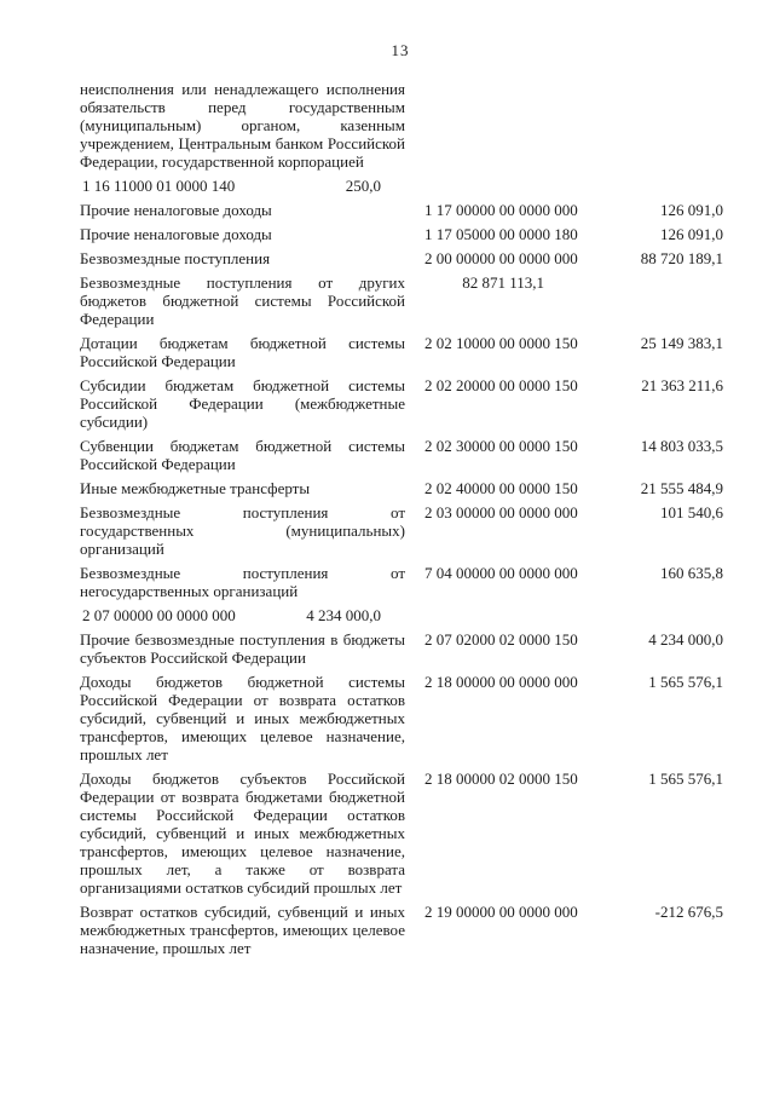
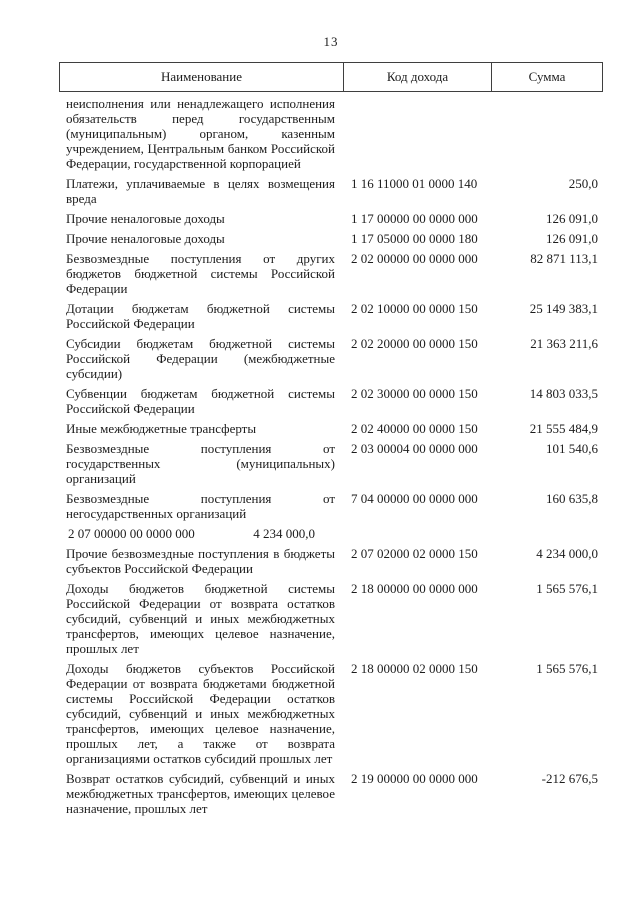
  13
+ Наименование
+ Код дохода
+ Сумма
  неисполнения или ненадлежащего исполнения обязательств перед государственным (муниципальным) органом, казенным учреждением, Центральным банком Российской Федерации, государственной корпорацией
+ Платежи, уплачиваемые в целях возмещения вреда
  1 16 11000 01 0000 140
  250,0
  Прочие неналоговые доходы
  1 17 00000 00 0000 000
  126 091,0
  Прочие неналоговые доходы
  1 17 05000 00 0000 180
  126 091,0
- Безвозмездные поступления
- 2 00 00000 00 0000 000
- 88 720 189,1
  Безвозмездные поступления от других бюджетов бюджетной системы Российской Федерации
+ 2 02 00000 00 0000 000
  82 871 113,1
  Дотации бюджетам бюджетной системы Российской Федерации
  2 02 10000 00 0000 150
  25 149 383,1
  Субсидии бюджетам бюджетной системы Российской Федерации (межбюджетные субсидии)
  2 02 20000 00 0000 150
  21 363 211,6
  Субвенции бюджетам бюджетной системы Российской Федерации
  2 02 30000 00 0000 150
  14 803 033,5
  Иные межбюджетные трансферты
  2 02 40000 00 0000 150
  21 555 484,9
  Безвозмездные поступления от государственных (муниципальных) организаций
- 2 03 00000 00 0000 000
+ 2 03 00004 00 0000 000
  101 540,6
  Безвозмездные поступления от негосударственных организаций
  7 04 00000 00 0000 000
  160 635,8
  2 07 00000 00 0000 000
  4 234 000,0
  Прочие безвозмездные поступления в бюджеты субъектов Российской Федерации
  2 07 02000 02 0000 150
  4 234 000,0
  Доходы бюджетов бюджетной системы Российской Федерации от возврата остатков субсидий, субвенций и иных межбюджетных трансфертов, имеющих целевое назначение, прошлых лет
  2 18 00000 00 0000 000
  1 565 576,1
  Доходы бюджетов субъектов Российской Федерации от возврата бюджетами бюджетной системы Российской Федерации остатков субсидий, субвенций и иных межбюджетных трансфертов, имеющих целевое назначение, прошлых лет, а также от возврата организациями остатков субсидий прошлых лет
  2 18 00000 02 0000 150
  1 565 576,1
  Возврат остатков субсидий, субвенций и иных межбюджетных трансфертов, имеющих целевое назначение, прошлых лет
  2 19 00000 00 0000 000
  -212 676,5
